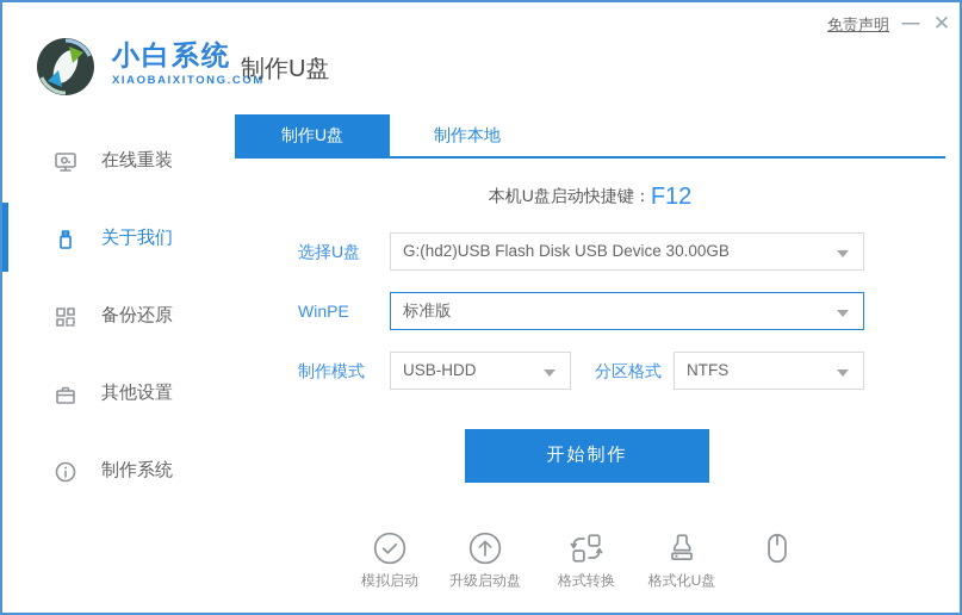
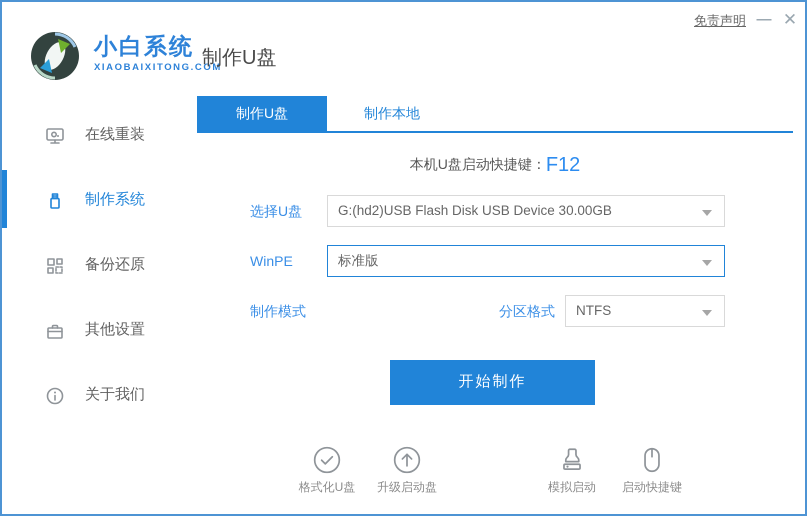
  小白系统
  XIAOBAIXITONG.COM
  制作U盘
  免责声明
  —
  ✕
  在线重装
- 关于我们
+ 制作系统
  备份还原
  其他设置
- 制作系统
+ 关于我们
  制作U盘
  制作本地
  本机U盘启动快捷键：F12
  选择U盘
  G:(hd2)USB Flash Disk USB Device 30.00GB
  WinPE
  标准版
  制作模式
- USB-HDD
  分区格式
  NTFS
  开始制作
- 模拟启动
+ 格式化U盘
  升级启动盘
- 格式转换
- 格式化U盘
+ 模拟启动
+ 启动快捷键
